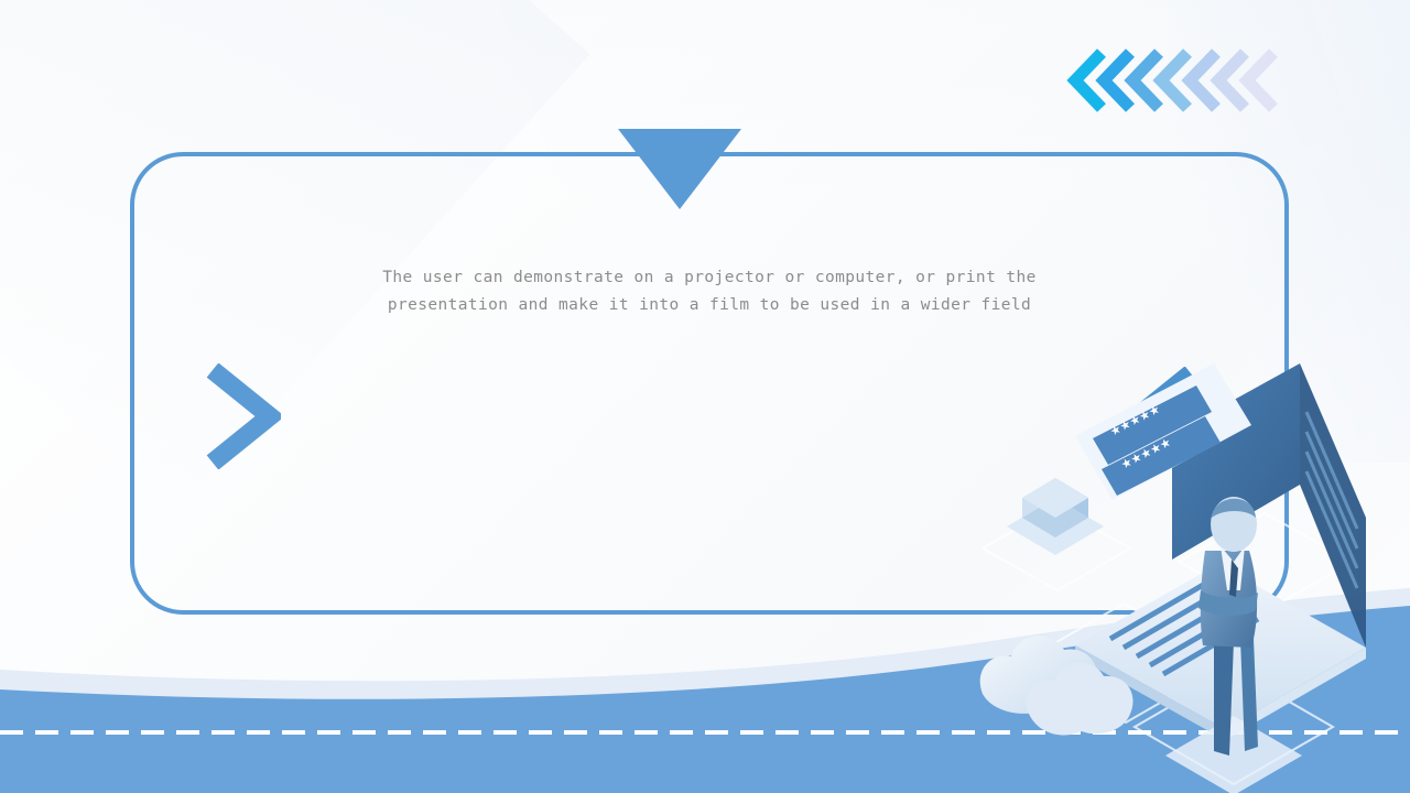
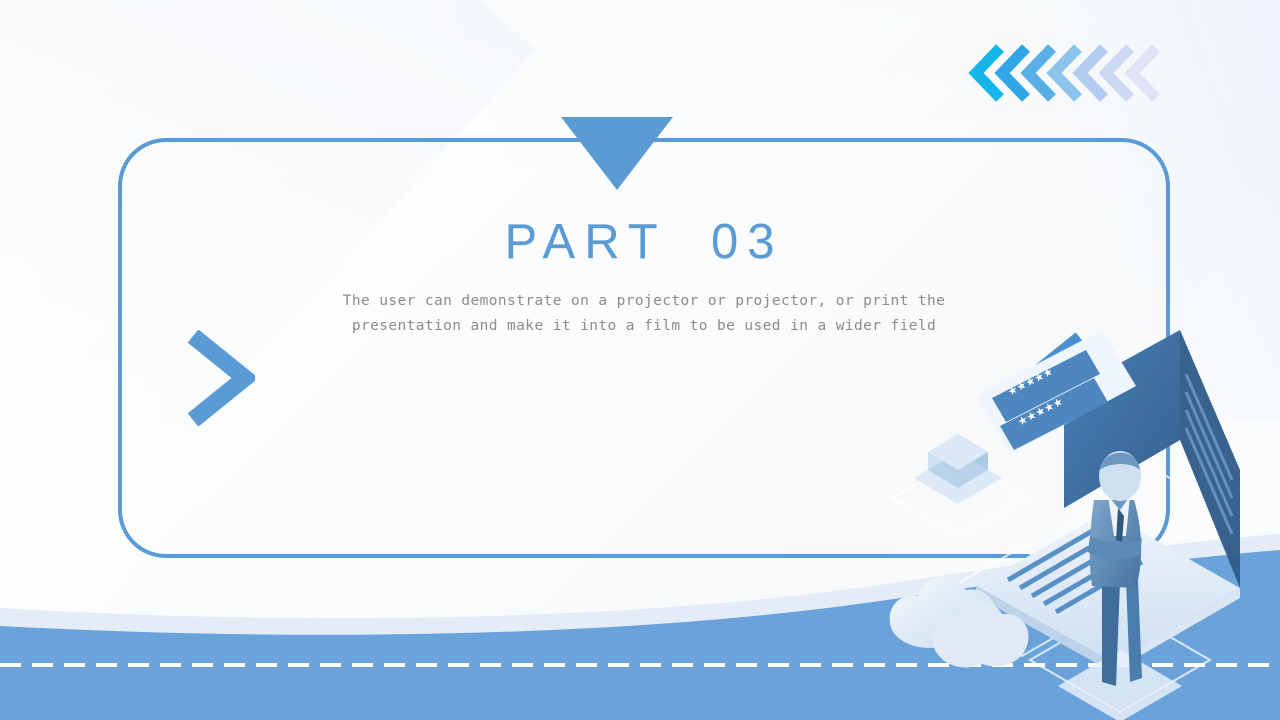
+ PART 03
- The user can demonstrate on a projector or computer, or print the presentation and make it into a film to be used in a wider field
+ The user can demonstrate on a projector or projector, or print the presentation and make it into a film to be used in a wider field
